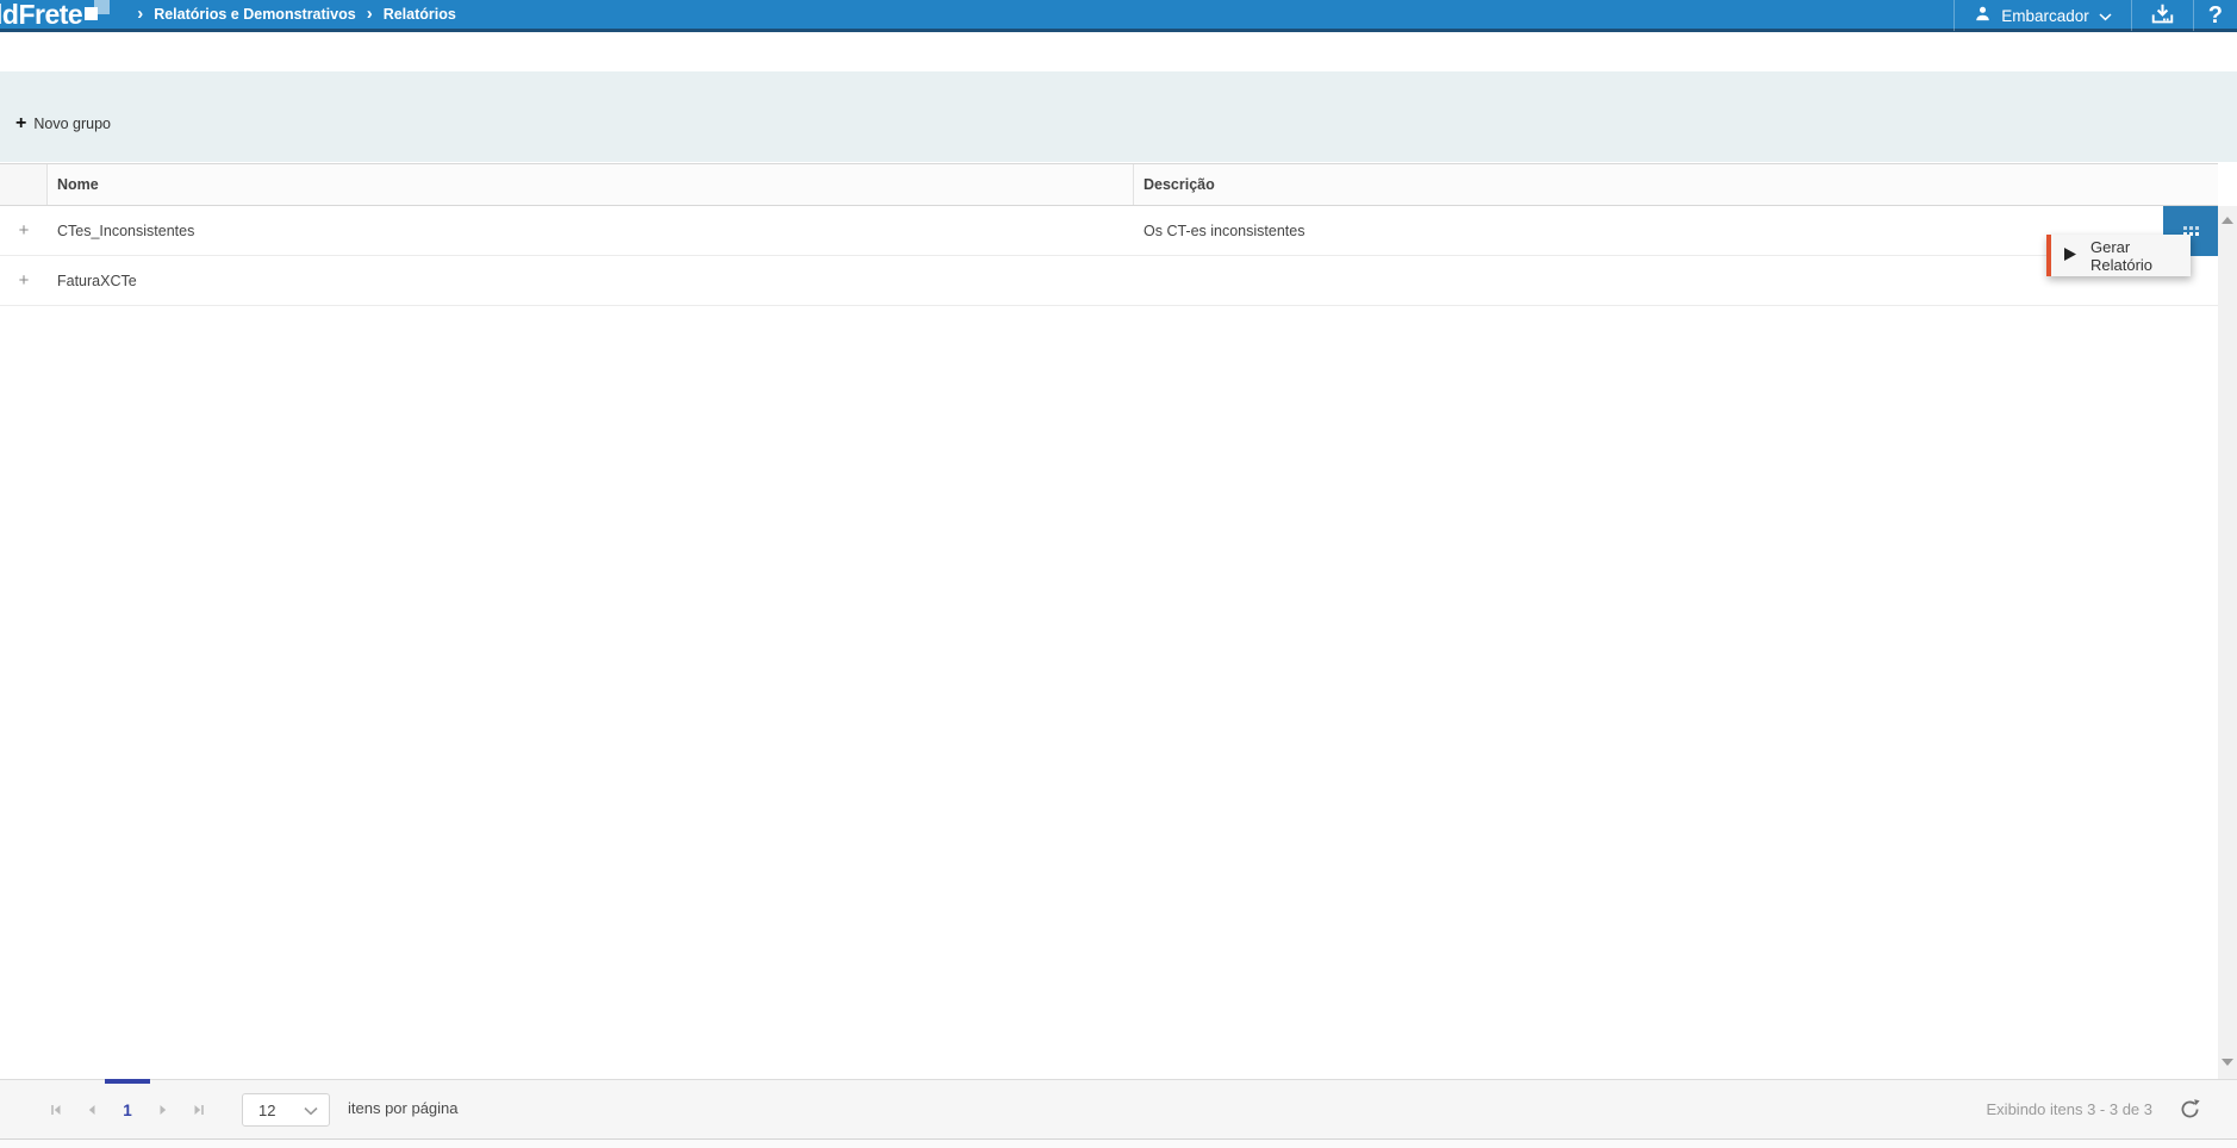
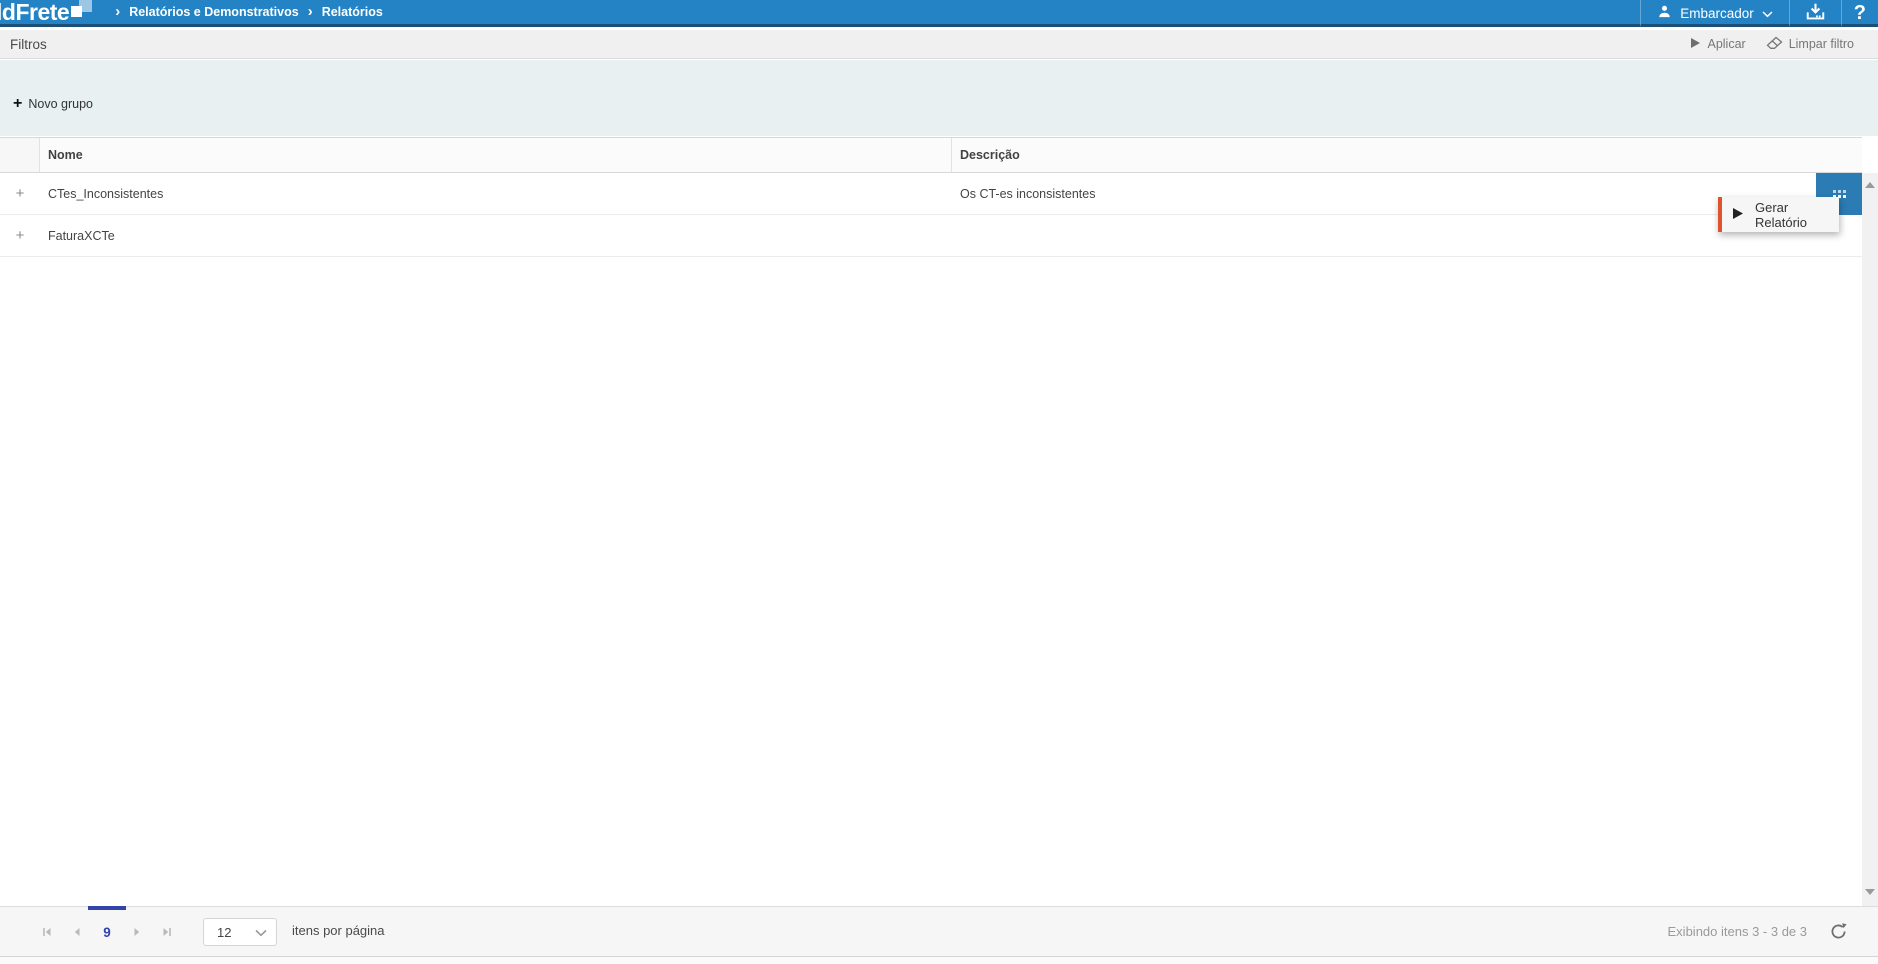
  dFrete
  ›
  Relatórios e Demonstrativos
  ›
  Relatórios
  Embarcador
  ?
+ Filtros
+ Aplicar
+ Limpar filtro
  +
  Novo grupo
  Nome
  Descrição
  +
  CTes_Inconsistentes
  Os CT-es inconsistentes
  +
  FaturaXCTe
  Gerar Relatório
- 1
+ 9
  12
  itens por página
  Exibindo itens 3 - 3 de 3
